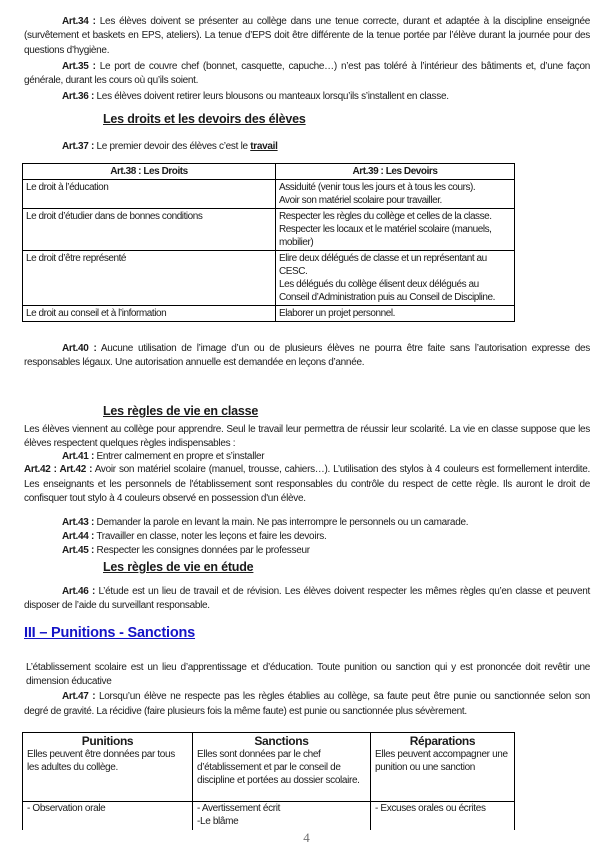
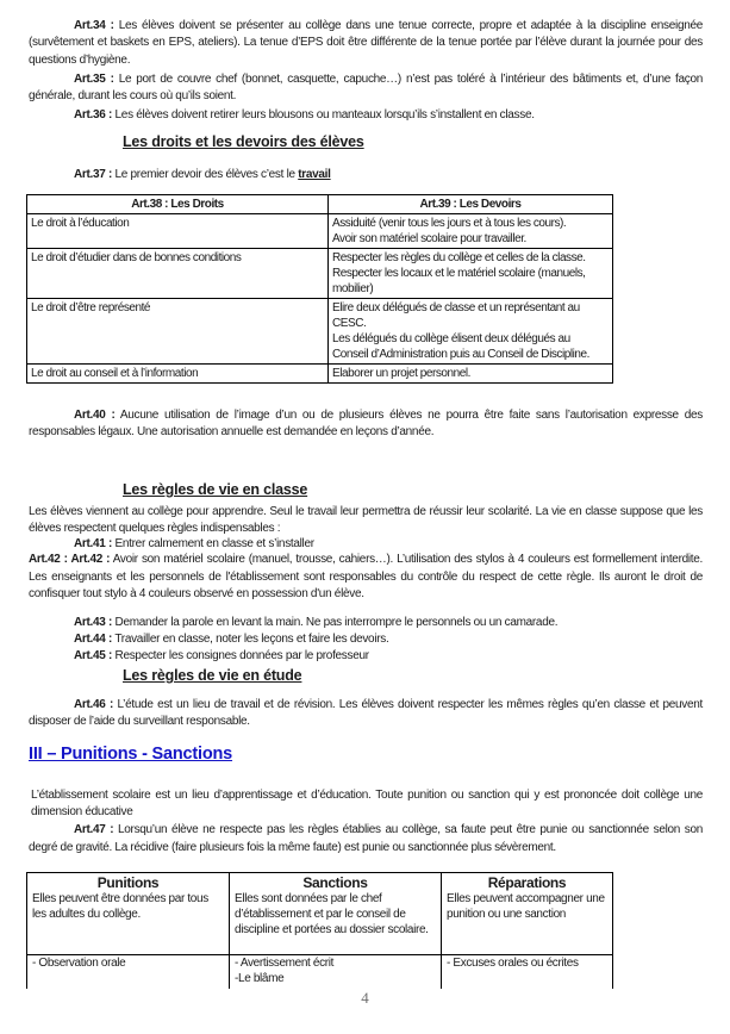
- Art.34 : Les élèves doivent se présenter au collège dans une tenue correcte, durant et adaptée à la discipline enseignée (survêtement et baskets en EPS, ateliers). La tenue d’EPS doit être différente de la tenue portée par l’élève durant la journée pour des questions d’hygiène.
+ Art.34 : Les élèves doivent se présenter au collège dans une tenue correcte, propre et adaptée à la discipline enseignée (survêtement et baskets en EPS, ateliers). La tenue d’EPS doit être différente de la tenue portée par l’élève durant la journée pour des questions d’hygiène.
  Art.35 : Le port de couvre chef (bonnet, casquette, capuche…) n’est pas toléré à l’intérieur des bâtiments et, d’une façon générale, durant les cours où qu’ils soient.
  Art.36 : Les élèves doivent retirer leurs blousons ou manteaux lorsqu’ils s’installent en classe.
  Les droits et les devoirs des élèves
  Art.37 : Le premier devoir des élèves c’est le travail
  Art.38 : Les Droits	Art.39 : Les Devoirs
  Le droit à l’éducation	Assiduité (venir tous les jours et à tous les cours). Avoir son matériel scolaire pour travailler.
  Le droit d’étudier dans de bonnes conditions	Respecter les règles du collège et celles de la classe. Respecter les locaux et le matériel scolaire (manuels, mobilier)
  Le droit d’être représenté	Elire deux délégués de classe et un représentant au CESC. Les délégués du collège élisent deux délégués au Conseil d’Administration puis au Conseil de Discipline.
  Le droit au conseil et à l’information	Elaborer un projet personnel.
  Art.40 : Aucune utilisation de l’image d’un ou de plusieurs élèves ne pourra être faite sans l’autorisation expresse des responsables légaux. Une autorisation annuelle est demandée en leçons d’année.
  Les règles de vie en classe
  Les élèves viennent au collège pour apprendre. Seul le travail leur permettra de réussir leur scolarité. La vie en classe suppose que les élèves respectent quelques règles indispensables :
- Art.41 : Entrer calmement en propre et s’installer
+ Art.41 : Entrer calmement en classe et s’installer
  Art.42 : Art.42 : Avoir son matériel scolaire (manuel, trousse, cahiers…). L’utilisation des stylos à 4 couleurs est formellement interdite. Les enseignants et les personnels de l'établissement sont responsables du contrôle du respect de cette règle. Ils auront le droit de confisquer tout stylo à 4 couleurs observé en possession d'un élève.
  Art.43 : Demander la parole en levant la main. Ne pas interrompre le personnels ou un camarade.
  Art.44 : Travailler en classe, noter les leçons et faire les devoirs.
  Art.45 : Respecter les consignes données par le professeur
  Les règles de vie en étude
  Art.46 : L’étude est un lieu de travail et de révision. Les élèves doivent respecter les mêmes règles qu’en classe et peuvent disposer de l’aide du surveillant responsable.
  III – Punitions - Sanctions
- L’établissement scolaire est un lieu d’apprentissage et d’éducation. Toute punition ou sanction qui y est prononcée doit revêtir une dimension éducative
+ L’établissement scolaire est un lieu d’apprentissage et d’éducation. Toute punition ou sanction qui y est prononcée doit collège une dimension éducative
  Art.47 : Lorsqu’un élève ne respecte pas les règles établies au collège, sa faute peut être punie ou sanctionnée selon son degré de gravité. La récidive (faire plusieurs fois la même faute) est punie ou sanctionnée plus sévèrement.
  PunitionsElles peuvent être données par tous les adultes du collège.	SanctionsElles sont données par le chef d’établissement et par le conseil de discipline et portées au dossier scolaire.	RéparationsElles peuvent accompagner une punition ou une sanction
  - Observation orale	- Avertissement écrit -Le blâme	- Excuses orales ou écrites
  4
